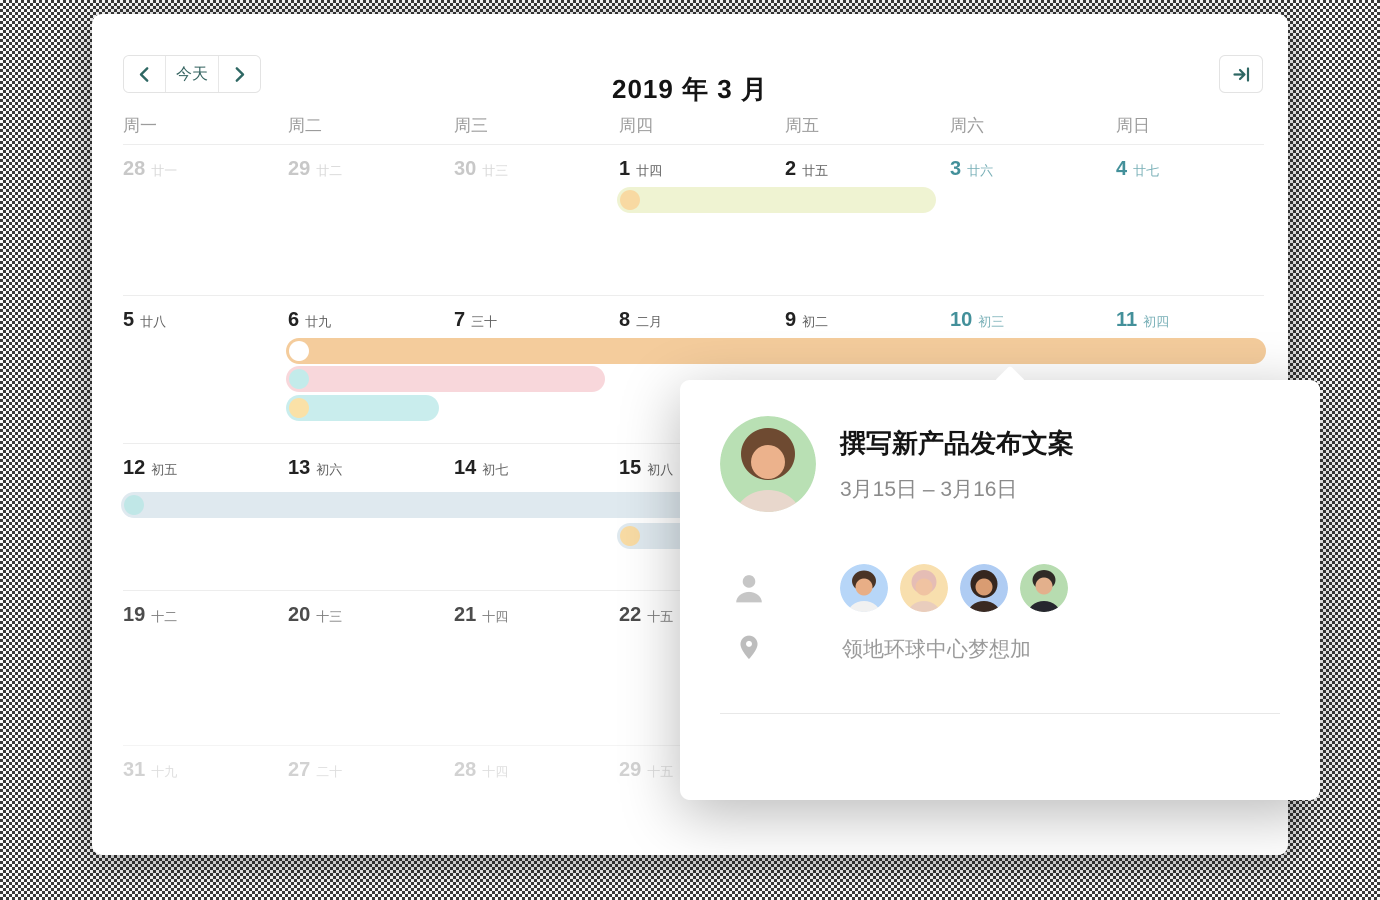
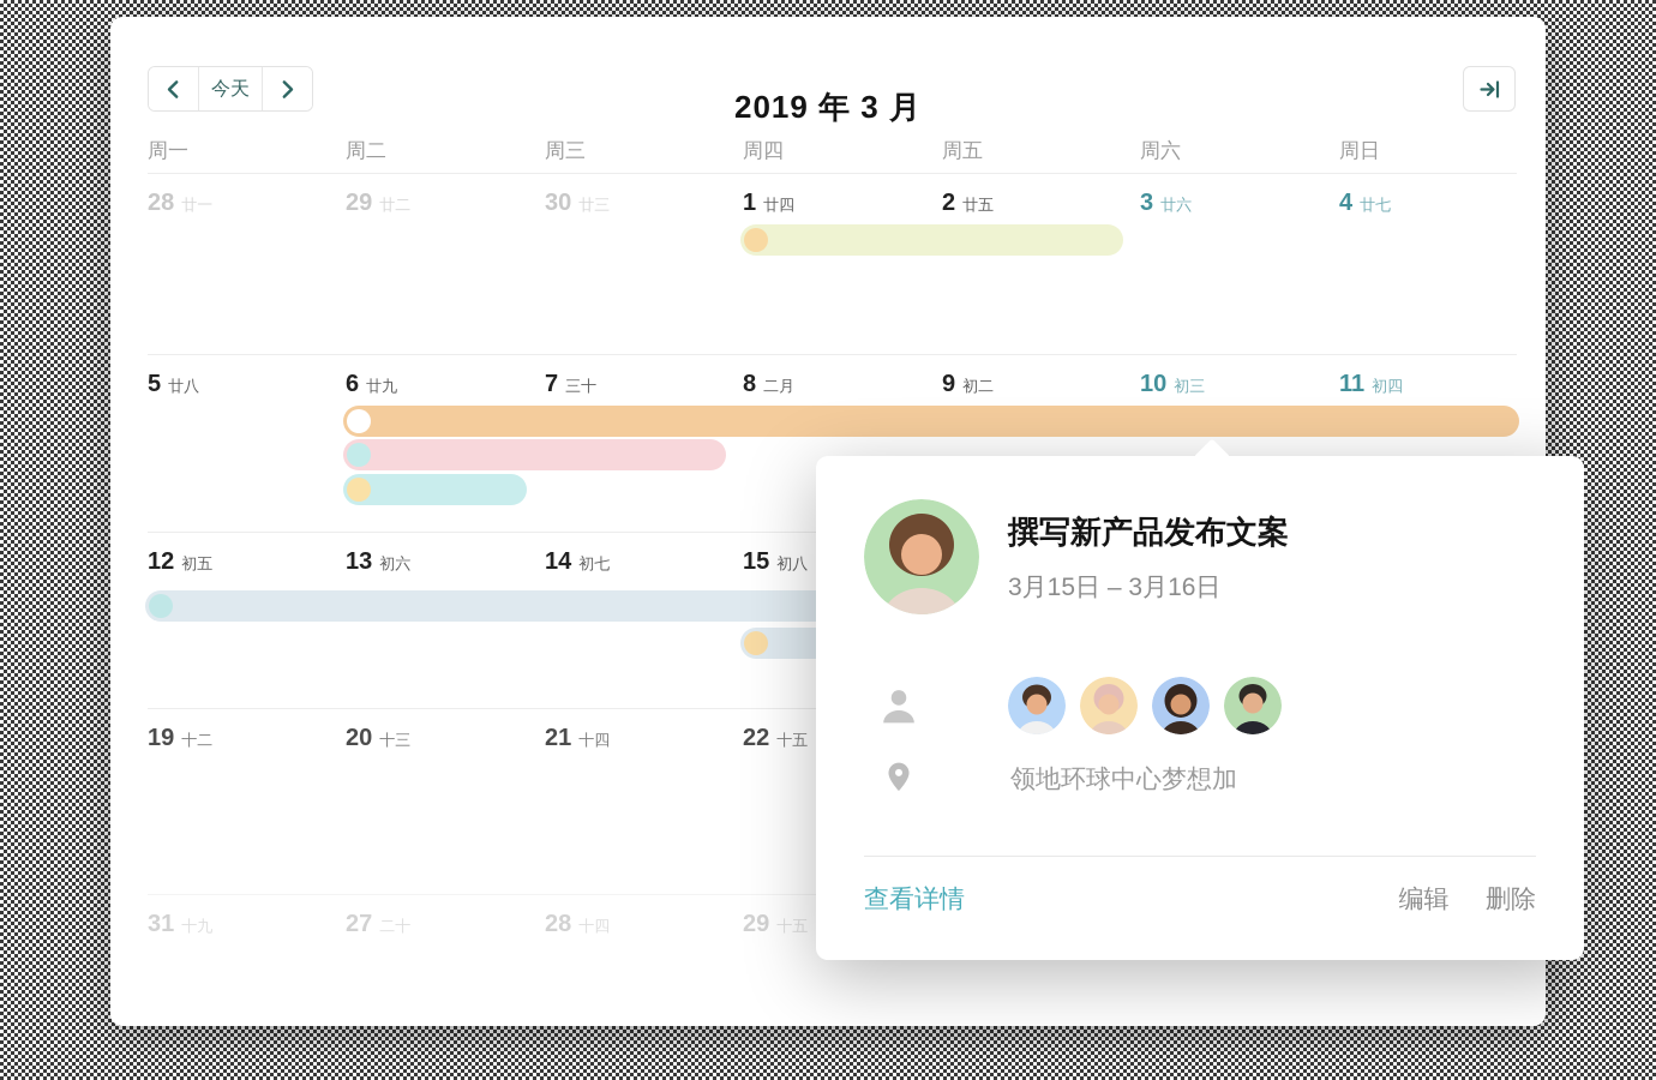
  今天
  2019 年 3 月
  周一
  周二
  周三
  周四
  周五
  周六
  周日
  28 廿一
  29 廿二
  30 廿三
  1 廿四
  2 廿五
  3 廿六
  4 廿七
  5 廿八
  6 廿九
  7 三十
  8 二月
  9 初二
  10 初三
  11 初四
  12 初五
  13 初六
  14 初七
  15 初八
  19 十二
  20 十三
  21 十四
  22 十五
  31 十九
  27 二十
  28 十四
  29 十五
  撰写新产品发布文案
  3月15日 – 3月16日
  领地环球中心梦想加
+ 查看详情
+ 编辑 删除
